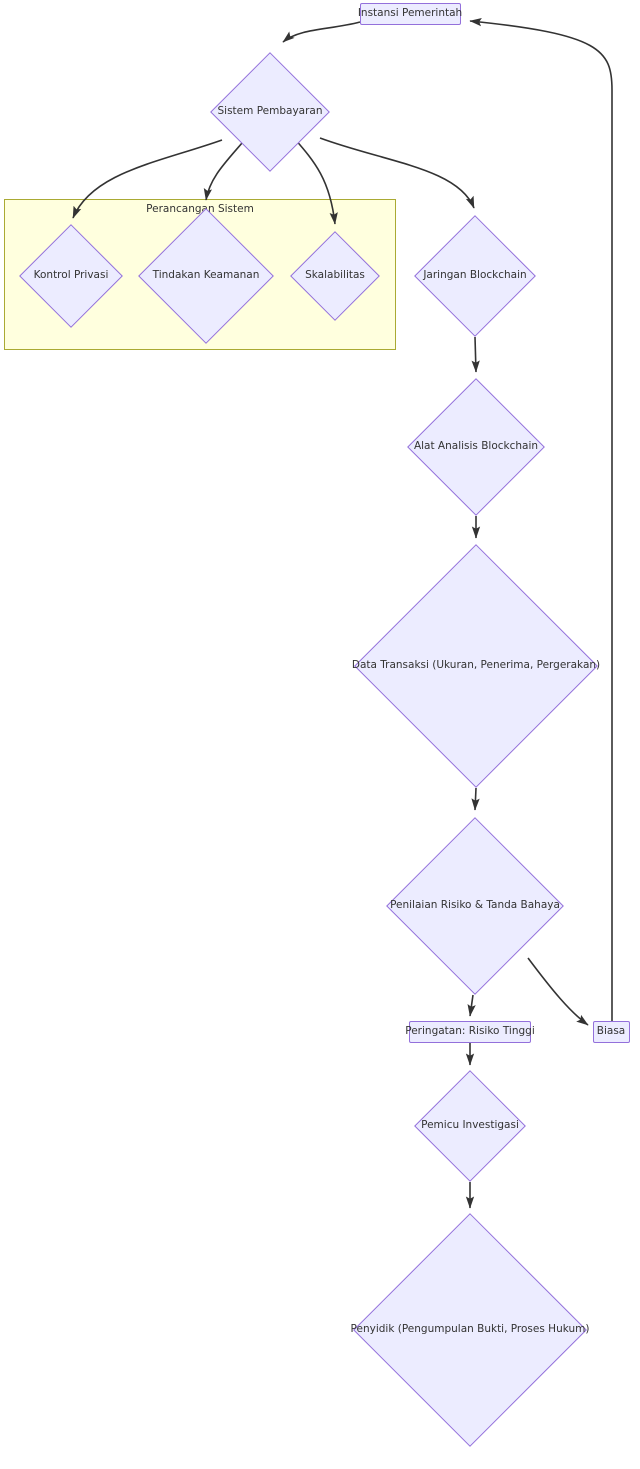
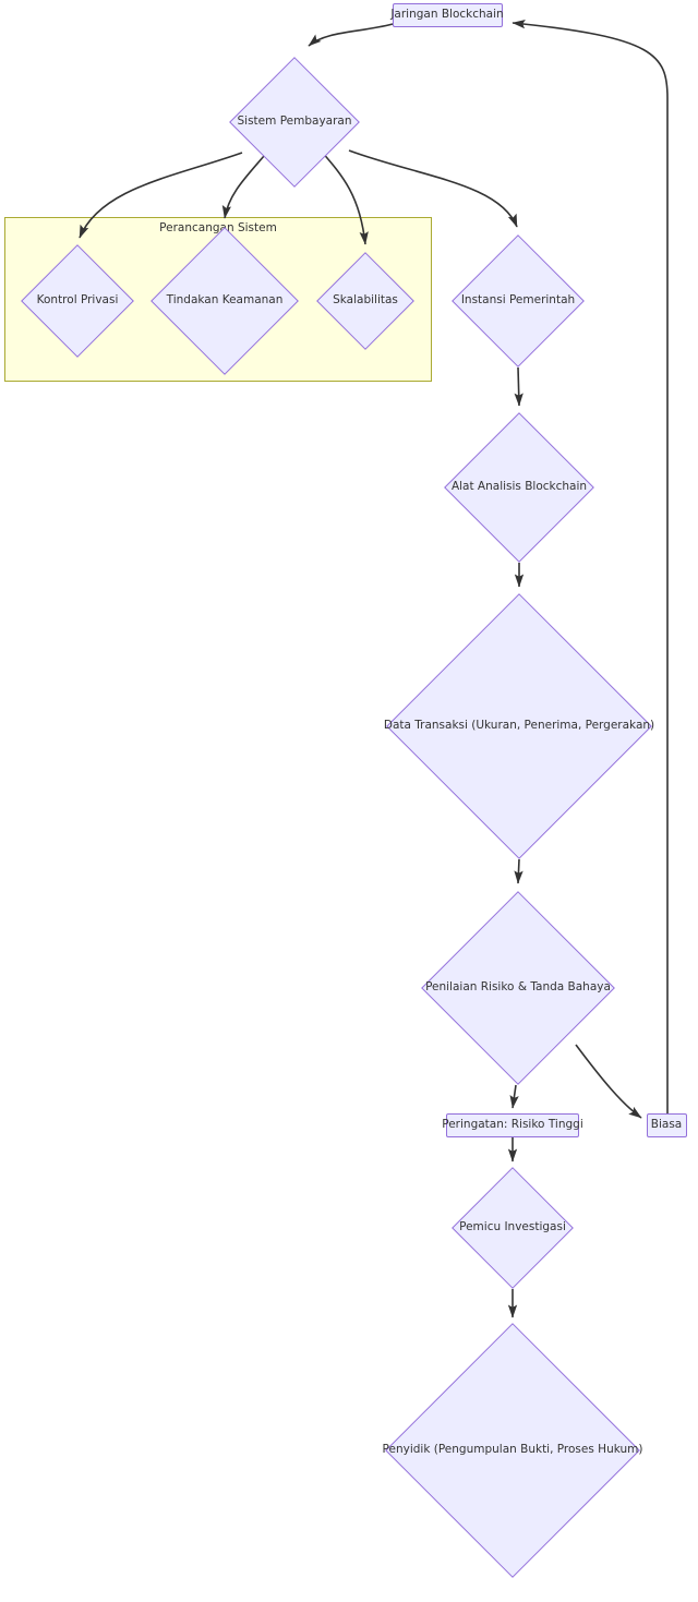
  Perancangan Sistem
- Instansi Pemerintah
+ Jaringan Blockchain
  Sistem Pembayaran
  Kontrol Privasi
  Tindakan Keamanan
  Skalabilitas
- Jaringan Blockchain
+ Instansi Pemerintah
  Alat Analisis Blockchain
  Data Transaksi (Ukuran, Penerima, Pergerakan)
  Penilaian Risiko & Tanda Bahaya
  Peringatan: Risiko Tinggi
  Biasa
  Pemicu Investigasi
  Penyidik (Pengumpulan Bukti, Proses Hukum)
